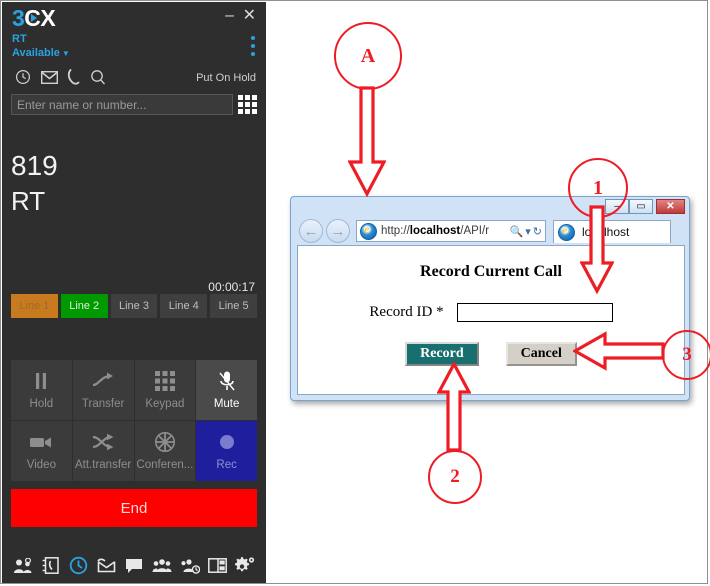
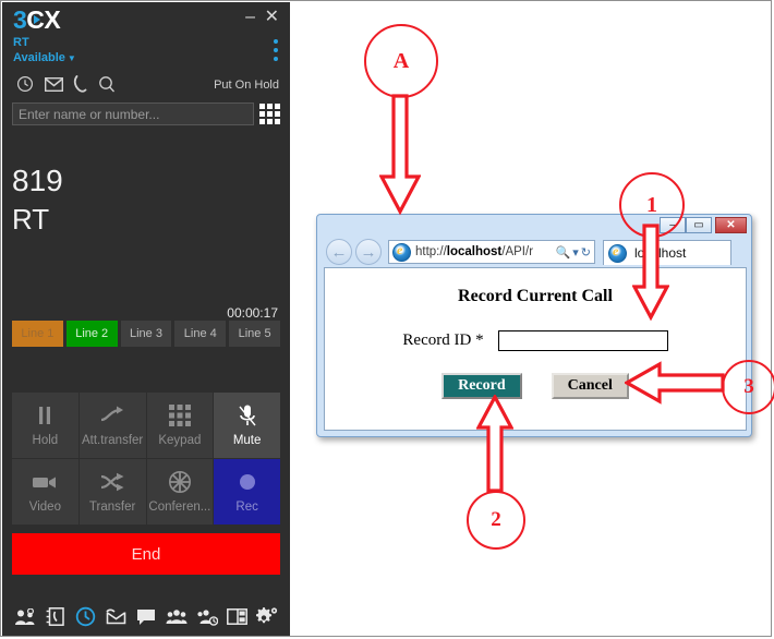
  3CX
  –
  ✕
  RT
  Available ▼
  Put On Hold
  Enter name or number...
  819
  RT
  00:00:17
  Line 1
  Line 2
  Line 3
  Line 4
  Line 5
  Hold
- Transfer
+ Att.transfer
  Keypad
  Mute
  Video
- Att.transfer
+ Transfer
  Conferen...
  Rec
  End
  –
  ▭
  ✕
  ←
  →
  http://localhost/API/r
  🔍
  ▾
  ↻
  lolhost
  Record Current Call
  Record ID *
  Record
  Cancel
  A
  1
  2
  3
